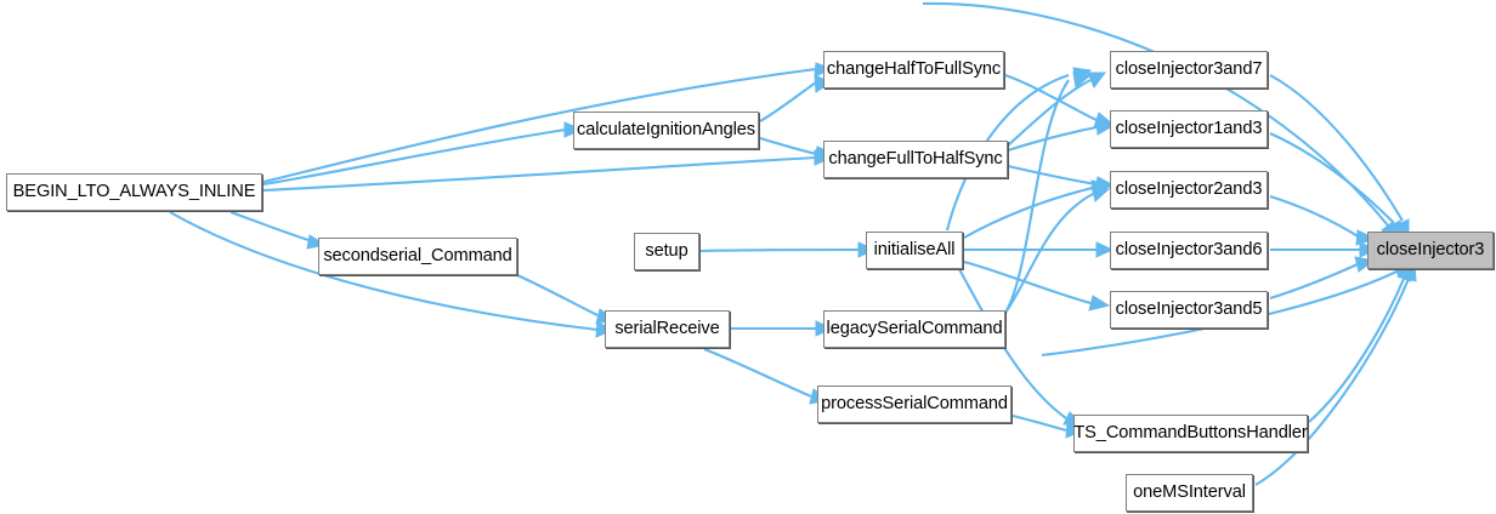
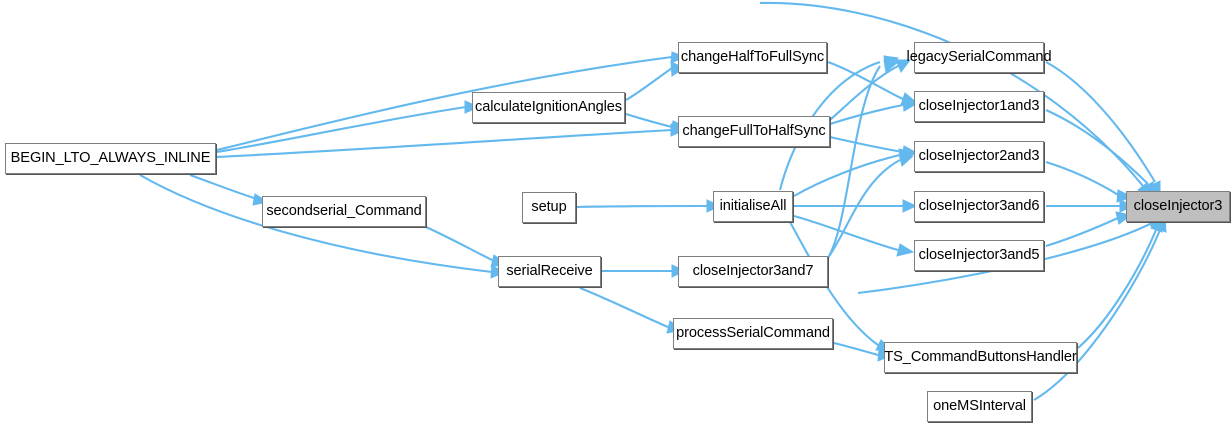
  BEGIN_LTO_ALWAYS_INLINE
  secondserial_Command
  calculateIgnitionAngles
  setup
  serialReceive
  changeHalfToFullSync
  changeFullToHalfSync
  initialiseAll
- legacySerialCommand
+ closeInjector3and7
  processSerialCommand
- closeInjector3and7
+ legacySerialCommand
  closeInjector1and3
  closeInjector2and3
  closeInjector3and6
  closeInjector3and5
  TS_CommandButtonsHandler
  oneMSInterval
  closeInjector3
